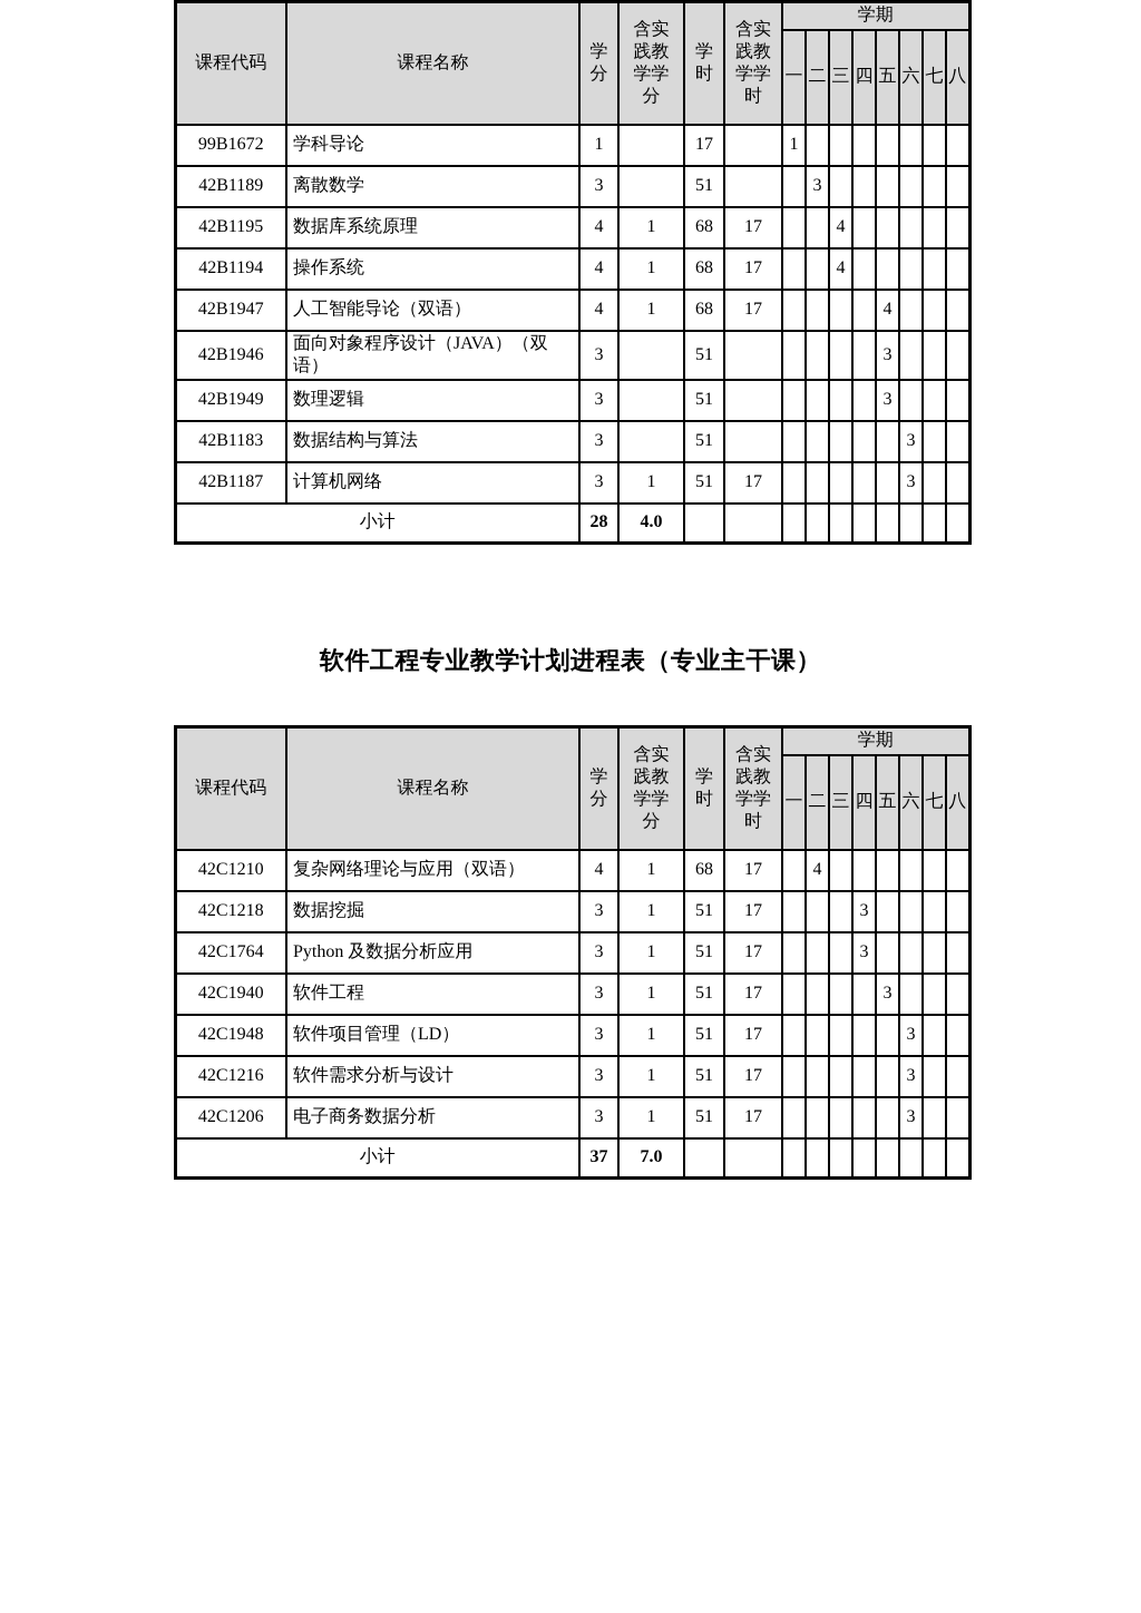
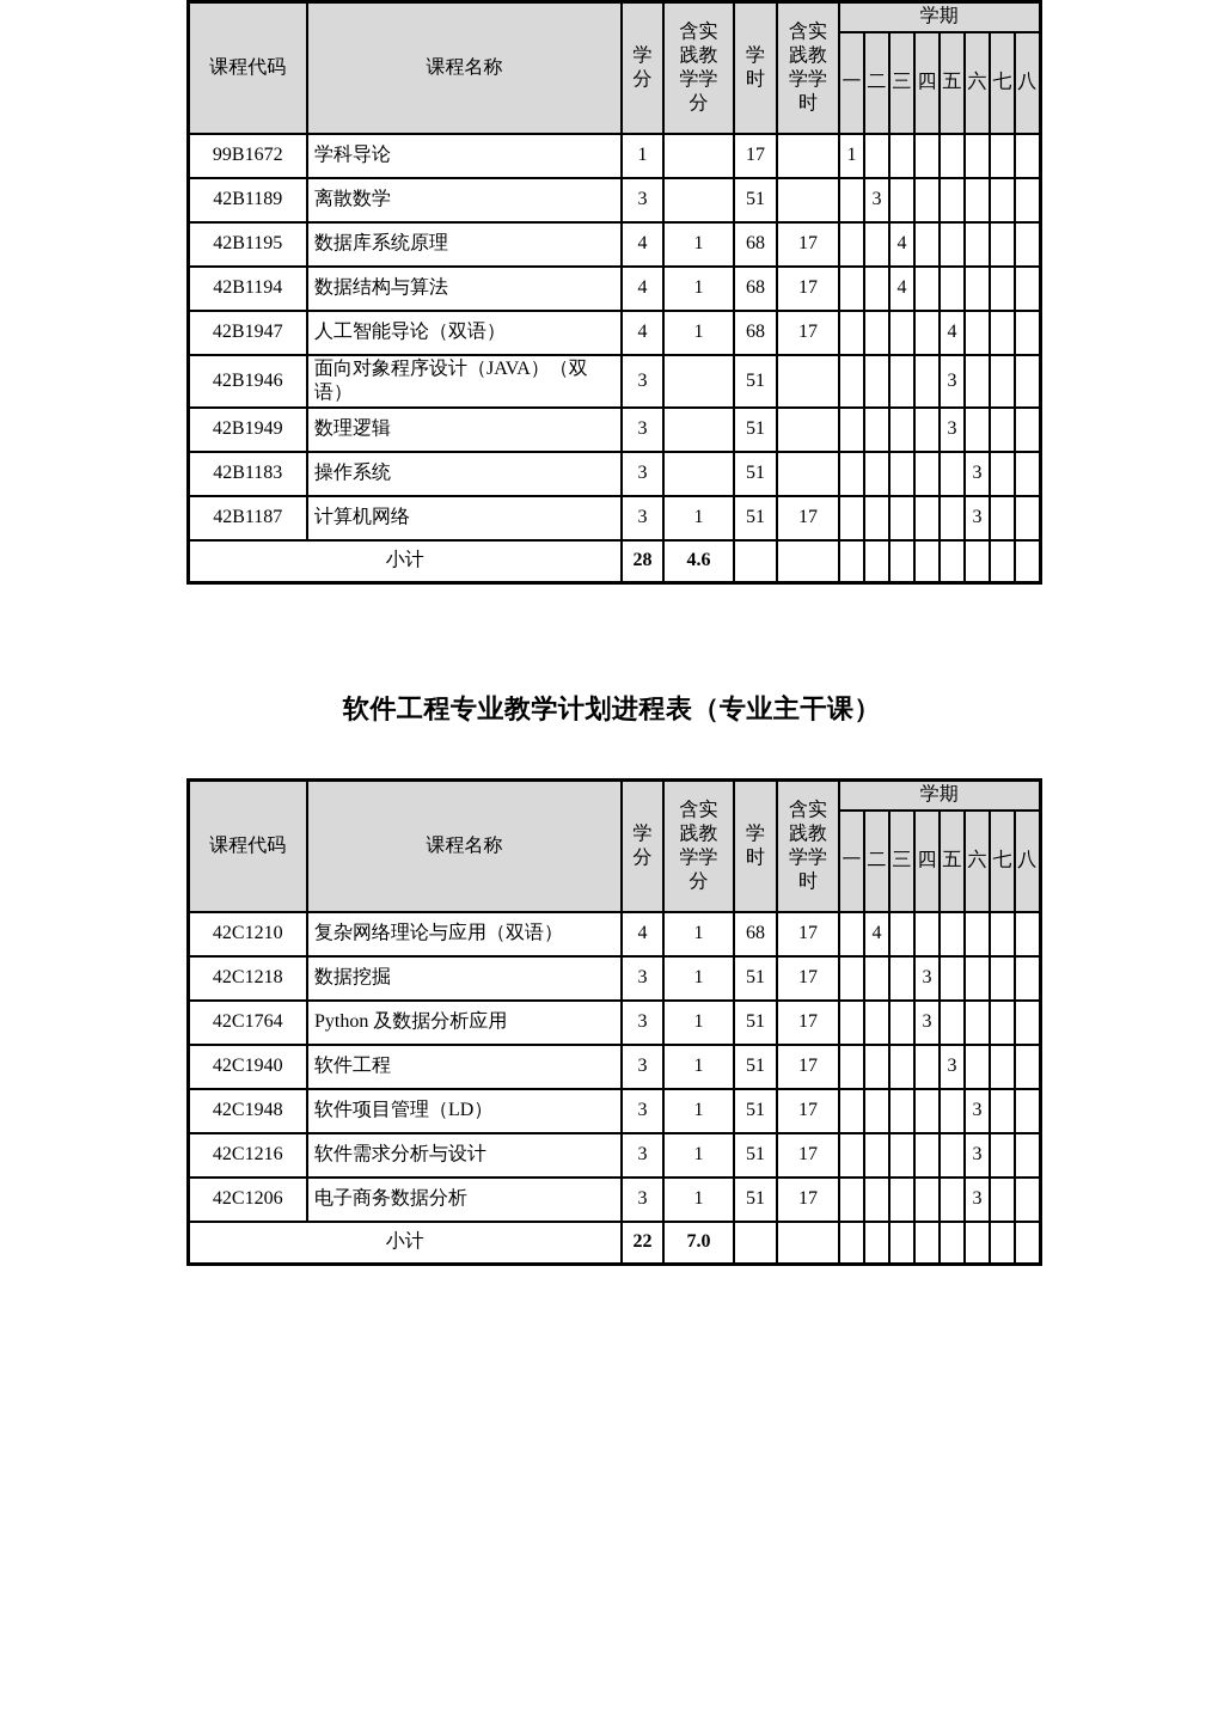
  课程代码	课程名称	学分	含实践教学学分	学时	含实践教学学时	学期
  一	二	三	四	五	六	七	八
  99B1672	学科导论	1		17		1
  42B1189	离散数学	3		51			3
  42B1195	数据库系统原理	4	1	68	17			4
- 42B1194	操作系统	4	1	68	17			4
+ 42B1194	数据结构与算法	4	1	68	17			4
  42B1947	人工智能导论（双语）	4	1	68	17					4
  42B1946	面向对象程序设计（JAVA）（双语）	3		51						3
  42B1949	数理逻辑	3		51						3
- 42B1183	数据结构与算法	3		51							3
+ 42B1183	操作系统	3		51							3
  42B1187	计算机网络	3	1	51	17						3
- 小计	28	4.0
+ 小计	28	4.6
  软件工程专业教学计划进程表（专业主干课）
  课程代码	课程名称	学分	含实践教学学分	学时	含实践教学学时	学期
  一	二	三	四	五	六	七	八
  42C1210	复杂网络理论与应用（双语）	4	1	68	17		4
  42C1218	数据挖掘	3	1	51	17				3
  42C1764	Python 及数据分析应用	3	1	51	17				3
  42C1940	软件工程	3	1	51	17					3
  42C1948	软件项目管理（LD）	3	1	51	17						3
  42C1216	软件需求分析与设计	3	1	51	17						3
  42C1206	电子商务数据分析	3	1	51	17						3
- 小计	37	7.0
+ 小计	22	7.0
